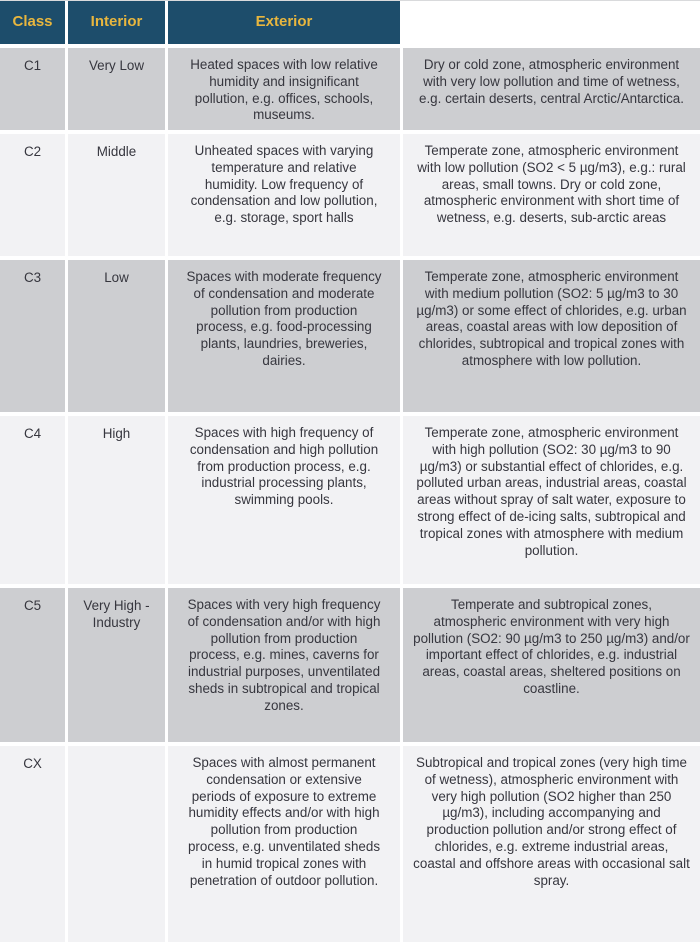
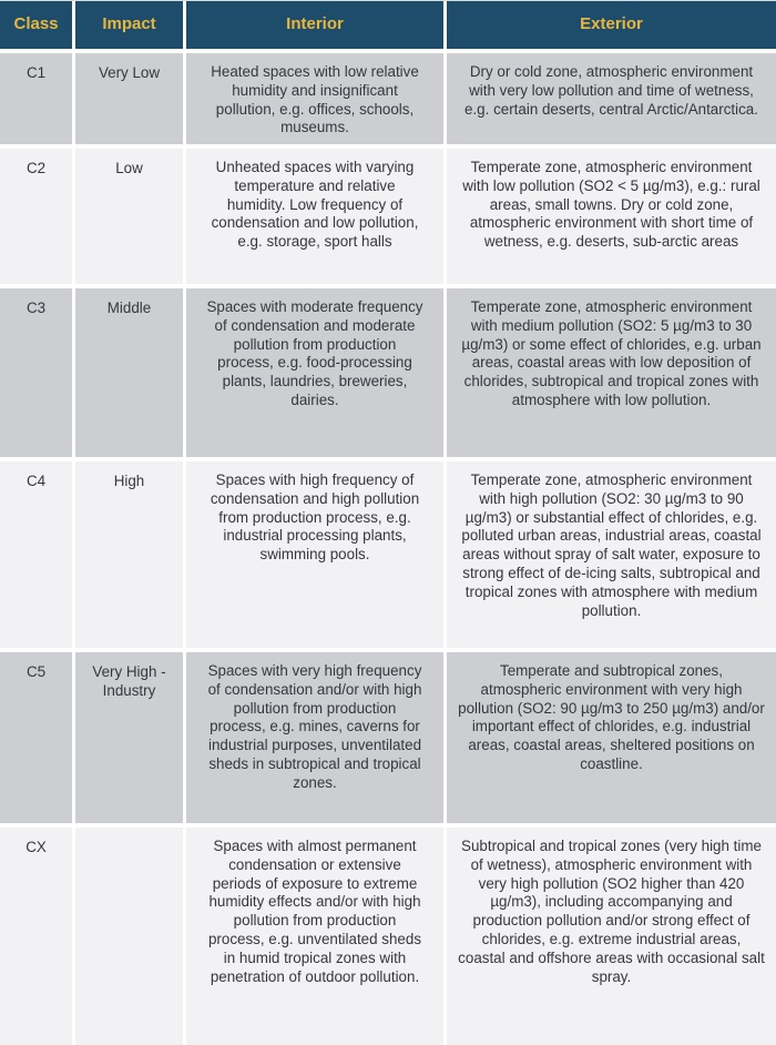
  Class
+ Impact
  Interior
  Exterior
  C1
  Very Low
  Heated spaces with low relative humidity and insignificant pollution, e.g. offices, schools, museums.
  Dry or cold zone, atmospheric environment with very low pollution and time of wetness, e.g. certain deserts, central Arctic/Antarctica.
  C2
- Middle
+ Low
  Unheated spaces with varying temperature and relative humidity. Low frequency of condensation and low pollution, e.g. storage, sport halls
  Temperate zone, atmospheric environment with low pollution (SO2 < 5 µg/m3), e.g.: rural areas, small towns. Dry or cold zone, atmospheric environment with short time of wetness, e.g. deserts, sub-arctic areas
  C3
- Low
+ Middle
  Spaces with moderate frequency of condensation and moderate pollution from production process, e.g. food-processing plants, laundries, breweries, dairies.
  Temperate zone, atmospheric environment with medium pollution (SO2: 5 µg/m3 to 30 µg/m3) or some effect of chlorides, e.g. urban areas, coastal areas with low deposition of chlorides, subtropical and tropical zones with atmosphere with low pollution.
  C4
  High
  Spaces with high frequency of condensation and high pollution from production process, e.g. industrial processing plants, swimming pools.
  Temperate zone, atmospheric environment with high pollution (SO2: 30 µg/m3 to 90 µg/m3) or substantial effect of chlorides, e.g. polluted urban areas, industrial areas, coastal areas without spray of salt water, exposure to strong effect of de-icing salts, subtropical and tropical zones with atmosphere with medium pollution.
  C5
  Very High - Industry
  Spaces with very high frequency of condensation and/or with high pollution from production process, e.g. mines, caverns for industrial purposes, unventilated sheds in subtropical and tropical zones.
  Temperate and subtropical zones, atmospheric environment with very high pollution (SO2: 90 µg/m3 to 250 µg/m3) and/or important effect of chlorides, e.g. industrial areas, coastal areas, sheltered positions on coastline.
  CX
  Spaces with almost permanent condensation or extensive periods of exposure to extreme humidity effects and/or with high pollution from production process, e.g. unventilated sheds in humid tropical zones with penetration of outdoor pollution.
- Subtropical and tropical zones (very high time of wetness), atmospheric environment with very high pollution (SO2 higher than 250 µg/m3), including accompanying and production pollution and/or strong effect of chlorides, e.g. extreme industrial areas, coastal and offshore areas with occasional salt spray.
+ Subtropical and tropical zones (very high time of wetness), atmospheric environment with very high pollution (SO2 higher than 420 µg/m3), including accompanying and production pollution and/or strong effect of chlorides, e.g. extreme industrial areas, coastal and offshore areas with occasional salt spray.
